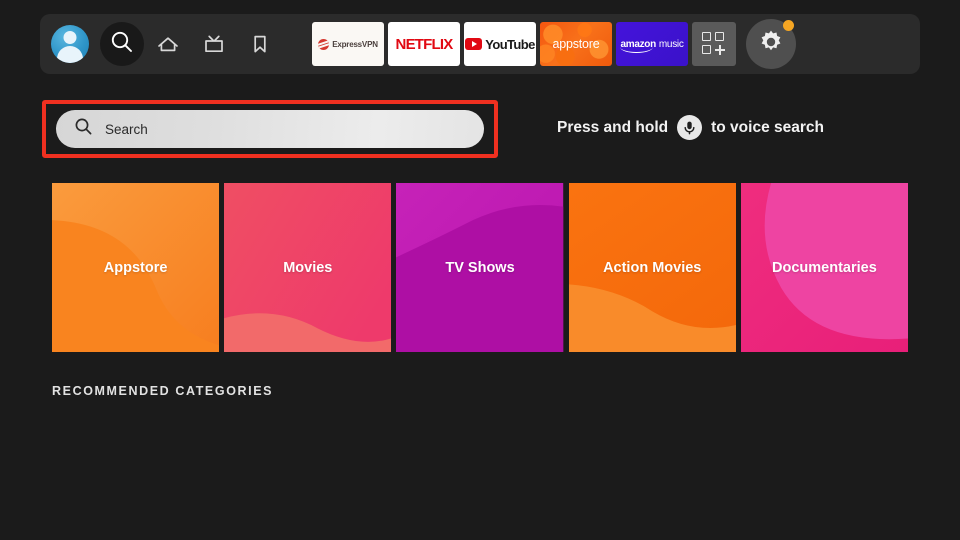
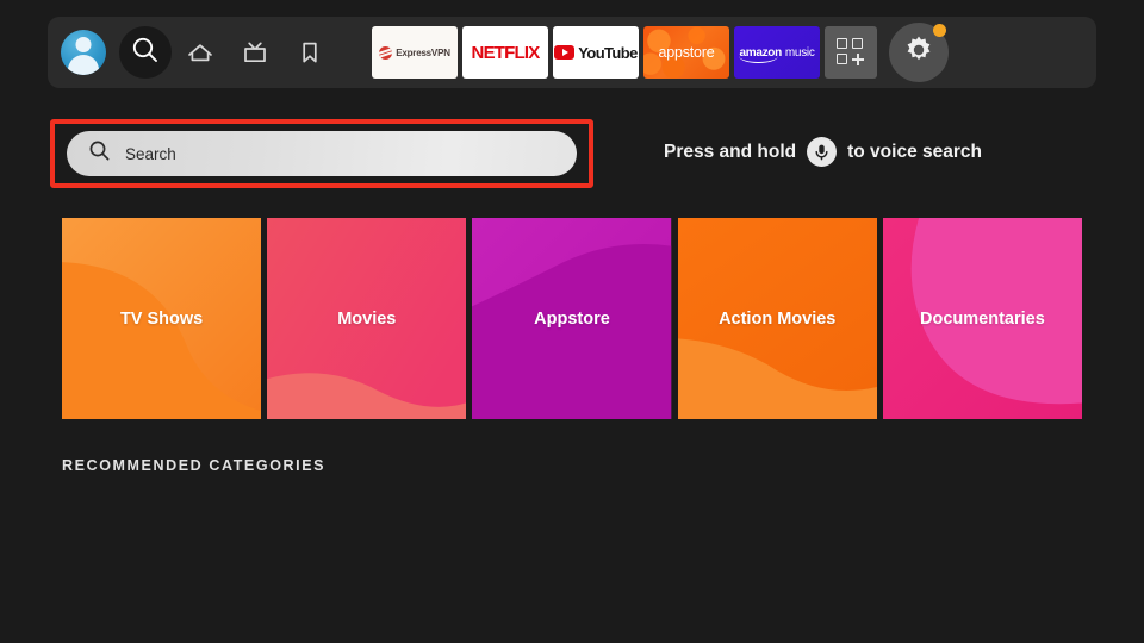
  ExpressVPN
  NETFLIX
  YouTube
  appstore
  amazon
  music
  Search
  Press and hold
  to voice search
- Appstore
+ TV Shows
  Movies
- TV Shows
+ Appstore
  Action Movies
  Documentaries
  RECOMMENDED CATEGORIES
